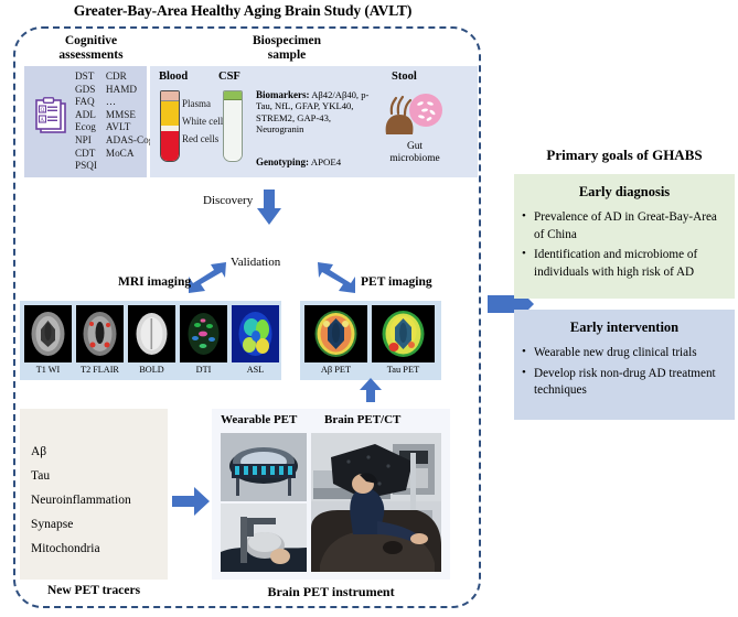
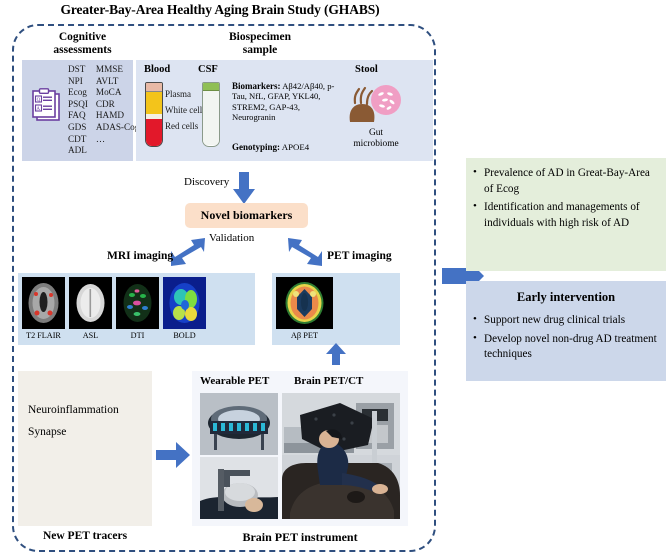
- Greater-Bay-Area Healthy Aging Brain Study (AVLT)
+ Greater-Bay-Area Healthy Aging Brain Study (GHABS)
  Cognitive
  assessments
  Biospecimen
  sample
  DST
- GDS
+ NPI
- FAQ
+ Ecog
- ADL
+ PSQI
- Ecog
+ FAQ
- NPI
+ GDS
  CDT
- PSQI
+ ADL
- CDR
+ MMSE
- HAMD
+ AVLT
- …
+ MoCA
- MMSE
+ CDR
- AVLT
+ HAMD
  ADAS-Co
- MoCA
+ …
  Blood
  CSF
  Stool
  Plasma
  White cell
  Red cells
  Biomarkers: Aβ42/Aβ40, p-Tau, NfL, GFAP, YKL40, STREM2, GAP-43, Neurogranin
  Genotyping: APOE4
  Gut
  microbiome
  Discovery
+ Novel biomarkers
  Validation
  MRI imaging
  PET imaging
- T1 WI
  T2 FLAIR
- BOLD
+ ASL
  DTI
- ASL
+ BOLD
  Aβ PET
- Tau PET
- Aβ
- Tau
  Neuroinflammation
  Synapse
- Mitochondria
  New PET tracers
  Wearable PET
  Brain PET/CT
  Brain PET instrument
- Primary goals of GHABS
- Early diagnosis
- Prevalence of AD in Great-Bay-Area of China
+ Prevalence of AD in Great-Bay-Area of Ecog
- Identification and microbiome of individuals with high risk of AD
+ Identification and managements of individuals with high risk of AD
  Early intervention
- Wearable new drug clinical trials
+ Support new drug clinical trials
- Develop risk non-drug AD treatment techniques
+ Develop novel non-drug AD treatment techniques
